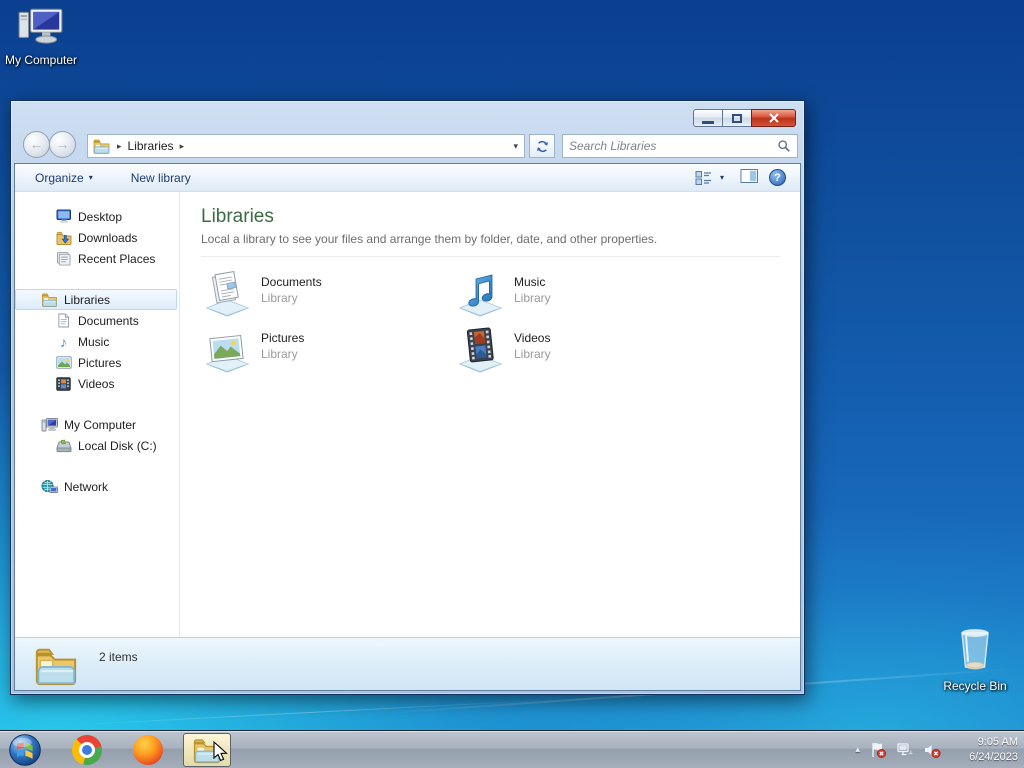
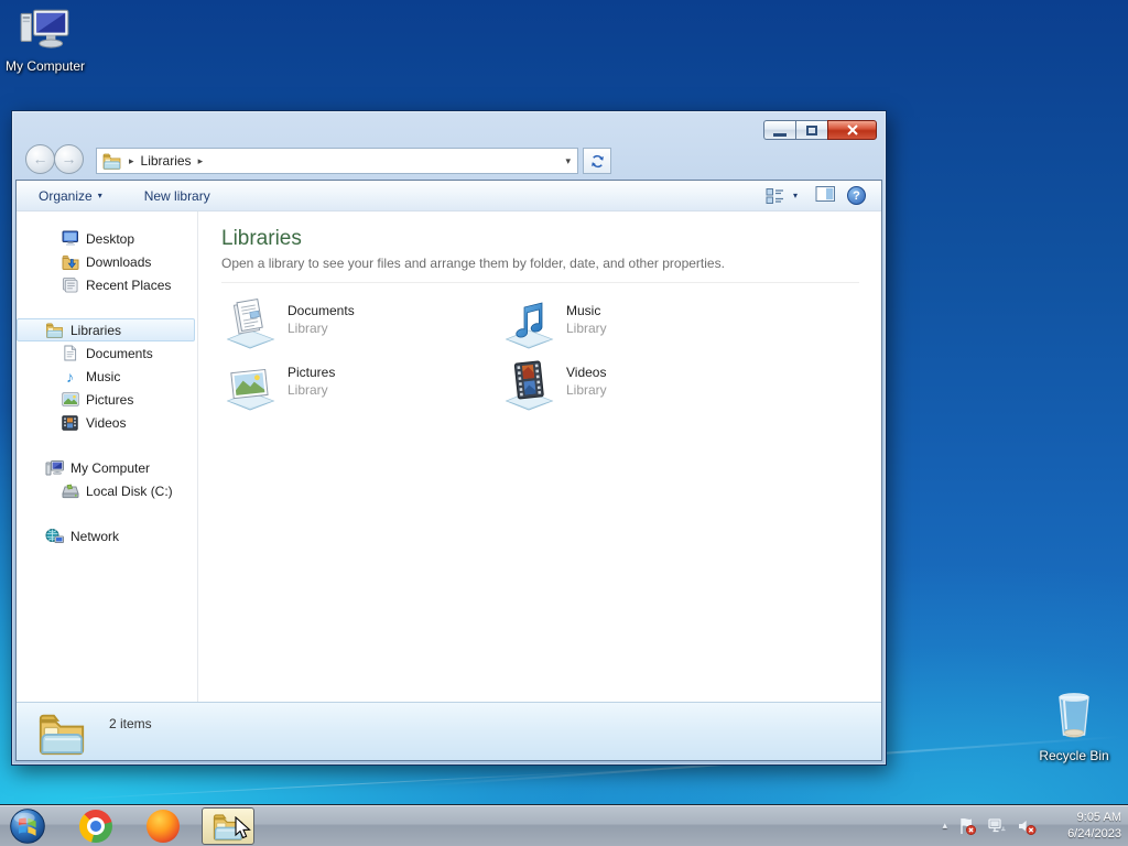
  My Computer
  Recycle Bin
  ←
  →
  ▸
  Libraries
  ▸
  ▾
- Search Libraries
  Organize
  ▾
  New library
  ▾
  ?
  Desktop
  Downloads
  Recent Places
  Libraries
  Documents
  ♪
  Music
  Pictures
  Videos
  My Computer
  Local Disk (C:)
  Network
  Libraries
- Local a library to see your files and arrange them by folder, date, and other properties.
+ Open a library to see your files and arrange them by folder, date, and other properties.
  Documents
  Library
  Music
  Library
  Pictures
  Library
  Videos
  Library
  2 items
  ▴
  9:05 AM
  6/24/2023
